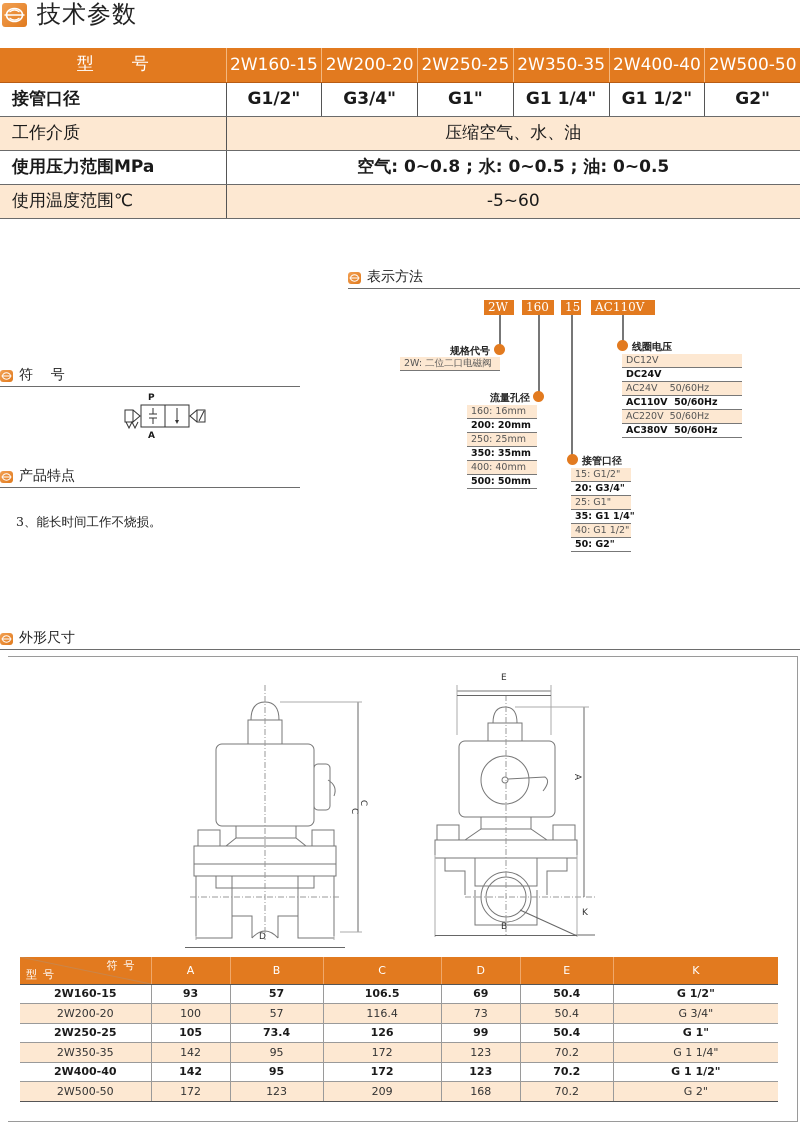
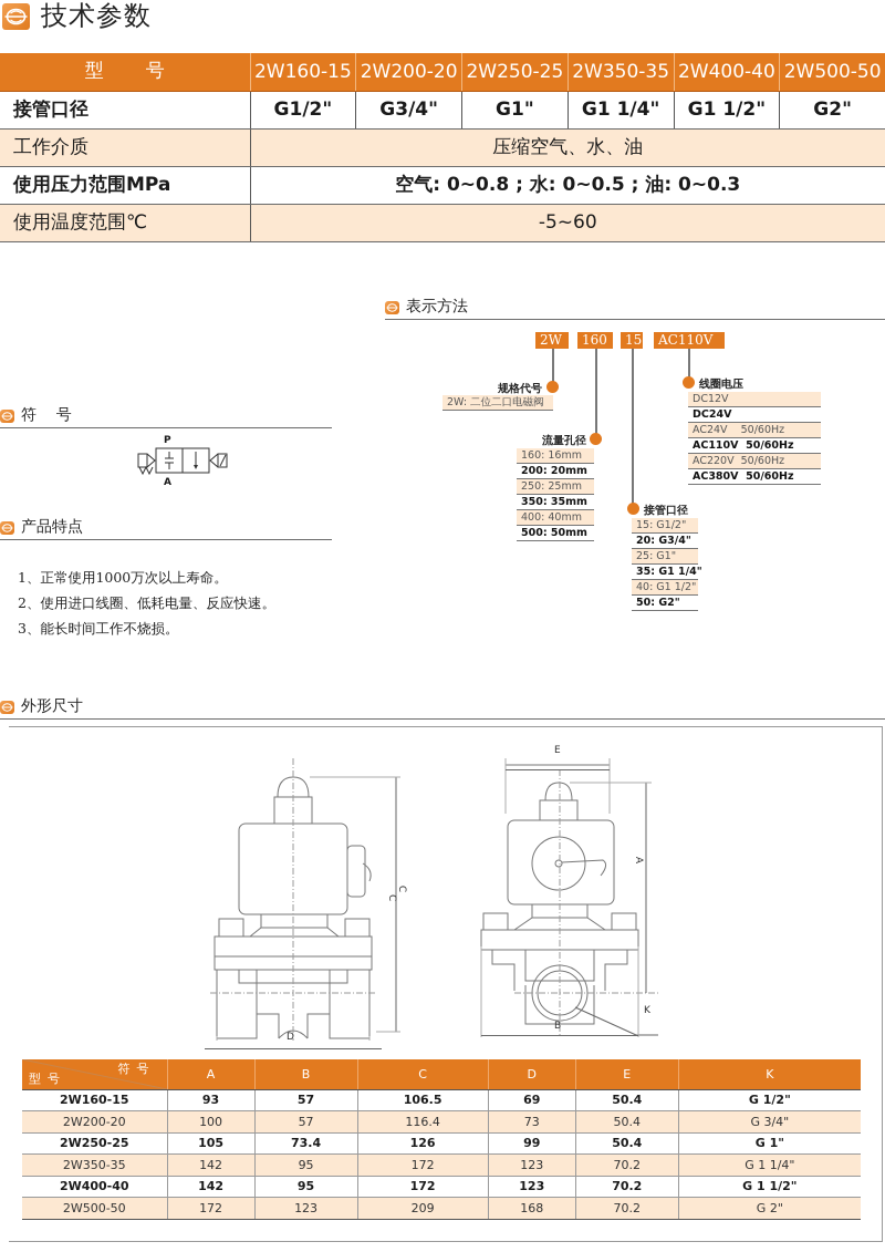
  技术参数
  型号	2W160-15	2W200-20	2W250-25	2W350-35	2W400-40	2W500-50
  接管口径	G1/2"	G3/4"	G1"	G1 1/4"	G1 1/2"	G2"
  工作介质	压缩空气、水、油
- 使用压力范围MPa	空气: 0~0.8 ; 水: 0~0.5 ; 油: 0~0.5
+ 使用压力范围MPa	空气: 0~0.8 ; 水: 0~0.5 ; 油: 0~0.3
  使用温度范围℃	-5~60
  表示方法
  2W
  160
  15
  AC110V
  规格代号
  2W: 二位二口电磁阀
  流量孔径
  160: 16mm
  200: 20mm
  250: 25mm
  350: 35mm
  400: 40mm
  500: 50mm
  接管口径
  15: G1/2"
  20: G3/4"
  25: G1"
  35: G1 1/4"
  40: G1 1/2"
  50: G2"
  线圈电压
  DC12V
  DC24V
  AC24V 50/60Hz
  AC110V 50/60Hz
  AC220V 50/60Hz
  AC380V 50/60Hz
  符 号
  P
  A
  产品特点
+ 1、正常使用1000万次以上寿命。
+ 2、使用进口线圈、低耗电量、反应快速。
  3、能长时间工作不烧损。
  外形尺寸
  D
  E
  K
  B
  符号 型号	A	B	C	D	E	K
  2W160-15	93	57	106.5	69	50.4	G 1/2"
  2W200-20	100	57	116.4	73	50.4	G 3/4"
  2W250-25	105	73.4	126	99	50.4	G 1"
  2W350-35	142	95	172	123	70.2	G 1 1/4"
  2W400-40	142	95	172	123	70.2	G 1 1/2"
  2W500-50	172	123	209	168	70.2	G 2"
